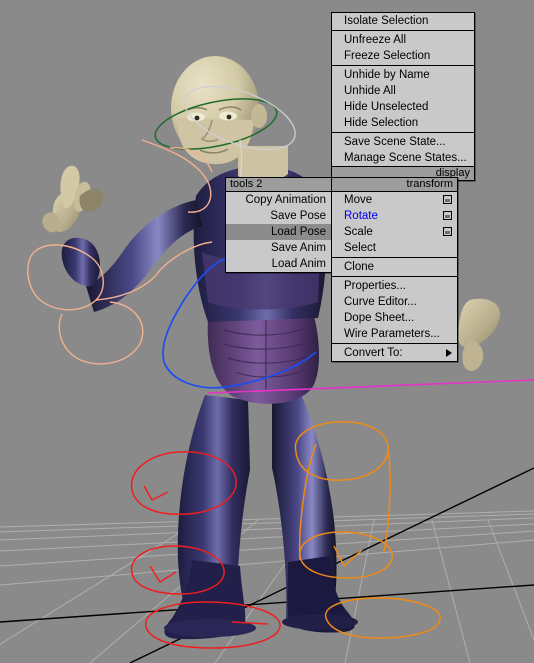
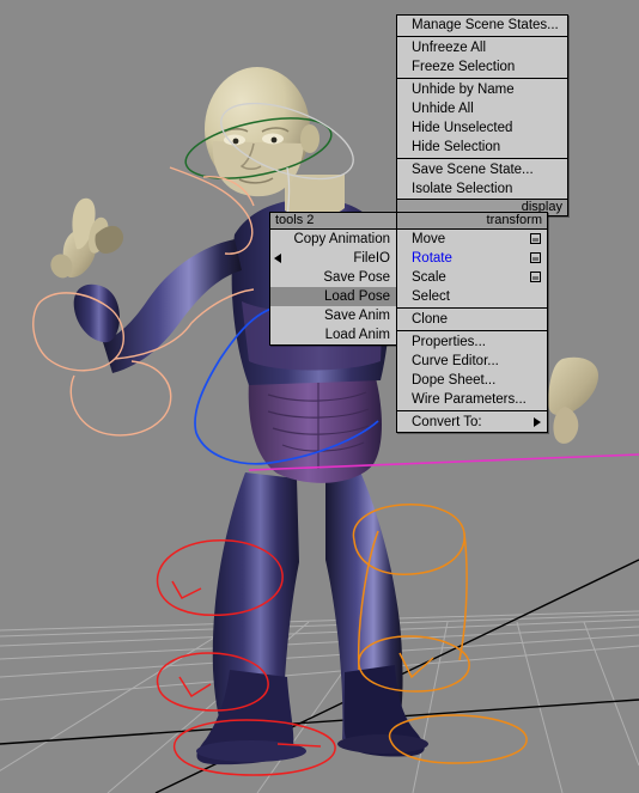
- Isolate Selection
+ Manage Scene States...
  Unfreeze All
  Freeze Selection
  Unhide by Name
  Unhide All
  Hide Unselected
  Hide Selection
  Save Scene State...
- Manage Scene States...
+ Isolate Selection
  display
  tools 2
  Copy Animation
+ FileIO
  Save Pose
  Load Pose
  Save Anim
  Load Anim
  transform
  Move
  Rotate
  Scale
  Select
  Clone
  Properties...
  Curve Editor...
  Dope Sheet...
  Wire Parameters...
  Convert To:
